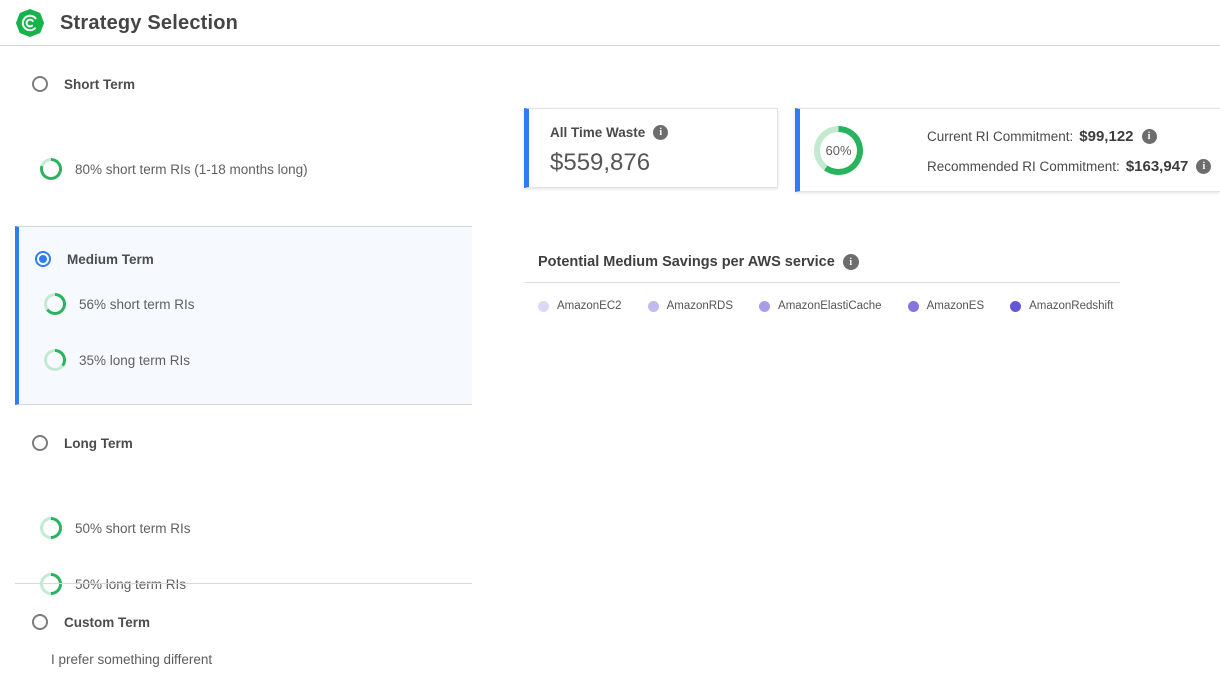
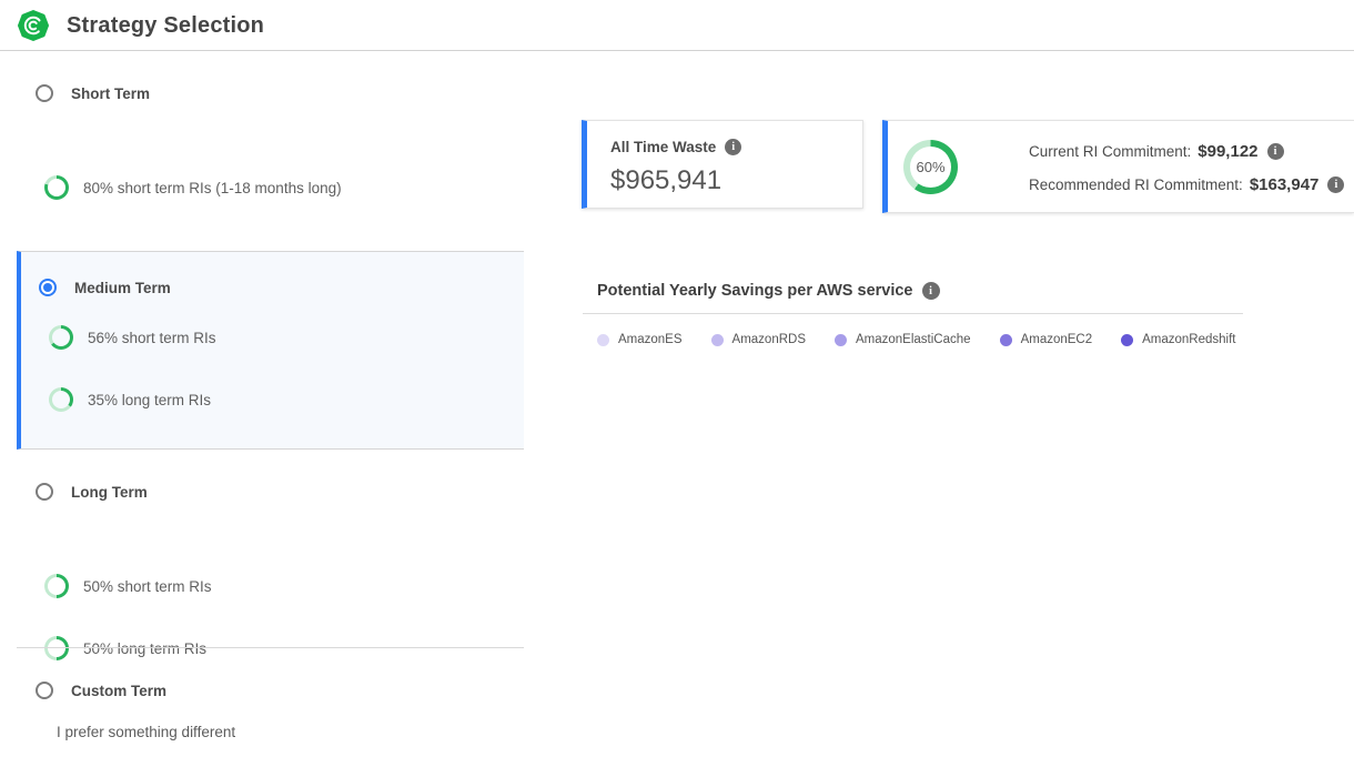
  Strategy Selection
  Short Term
  80% short term RIs (1-18 months long)
  Medium Term
  56% short term RIs
  35% long term RIs
  Long Term
  50% short term RIs
  50% long term RIs
  Custom Term
  I prefer something different
  All Time Waste
  i
- $559,876
+ $965,941
  60%
  Current RI Commitment:
  $99,122
  i
  Recommended RI Commitment:
  $163,947
  i
- Potential Medium Savings per AWS service
+ Potential Yearly Savings per AWS service
  i
- AmazonEC2
+ AmazonES
  AmazonRDS
  AmazonElastiCache
- AmazonES
+ AmazonEC2
  AmazonRedshift
